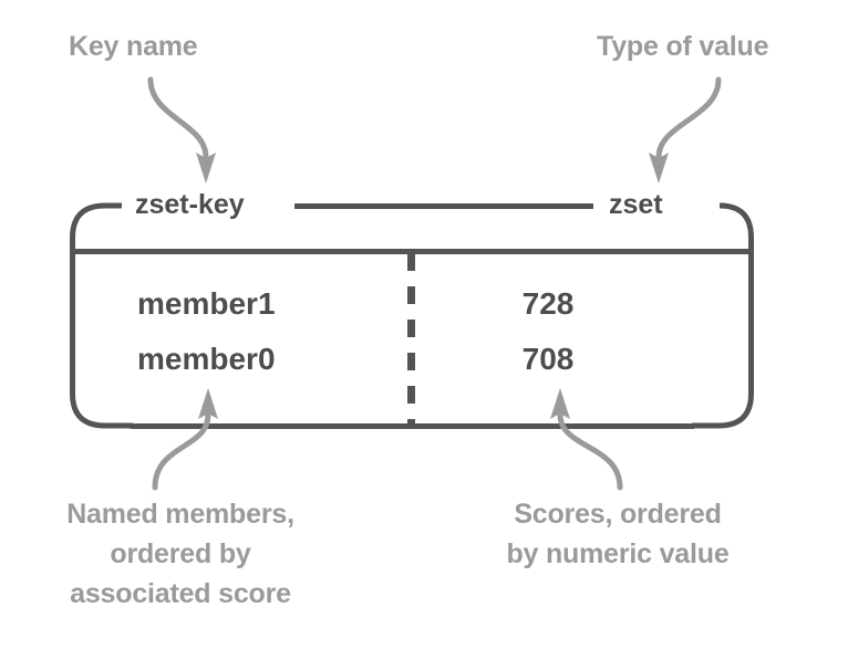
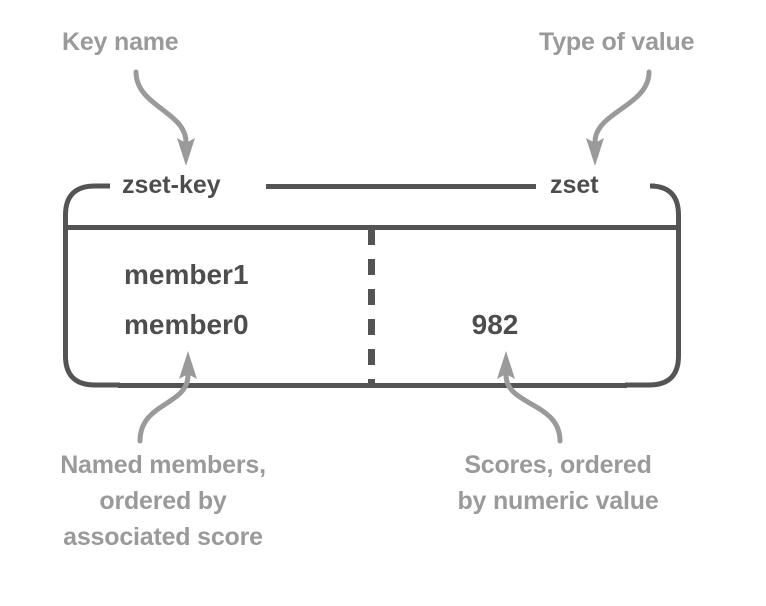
  Key name
  Type of value
  zset-key
  zset
  member1
- 728
  member0
- 708
+ 982
  Named members,
  ordered by
  associated score
  Scores, ordered
  by numeric value
